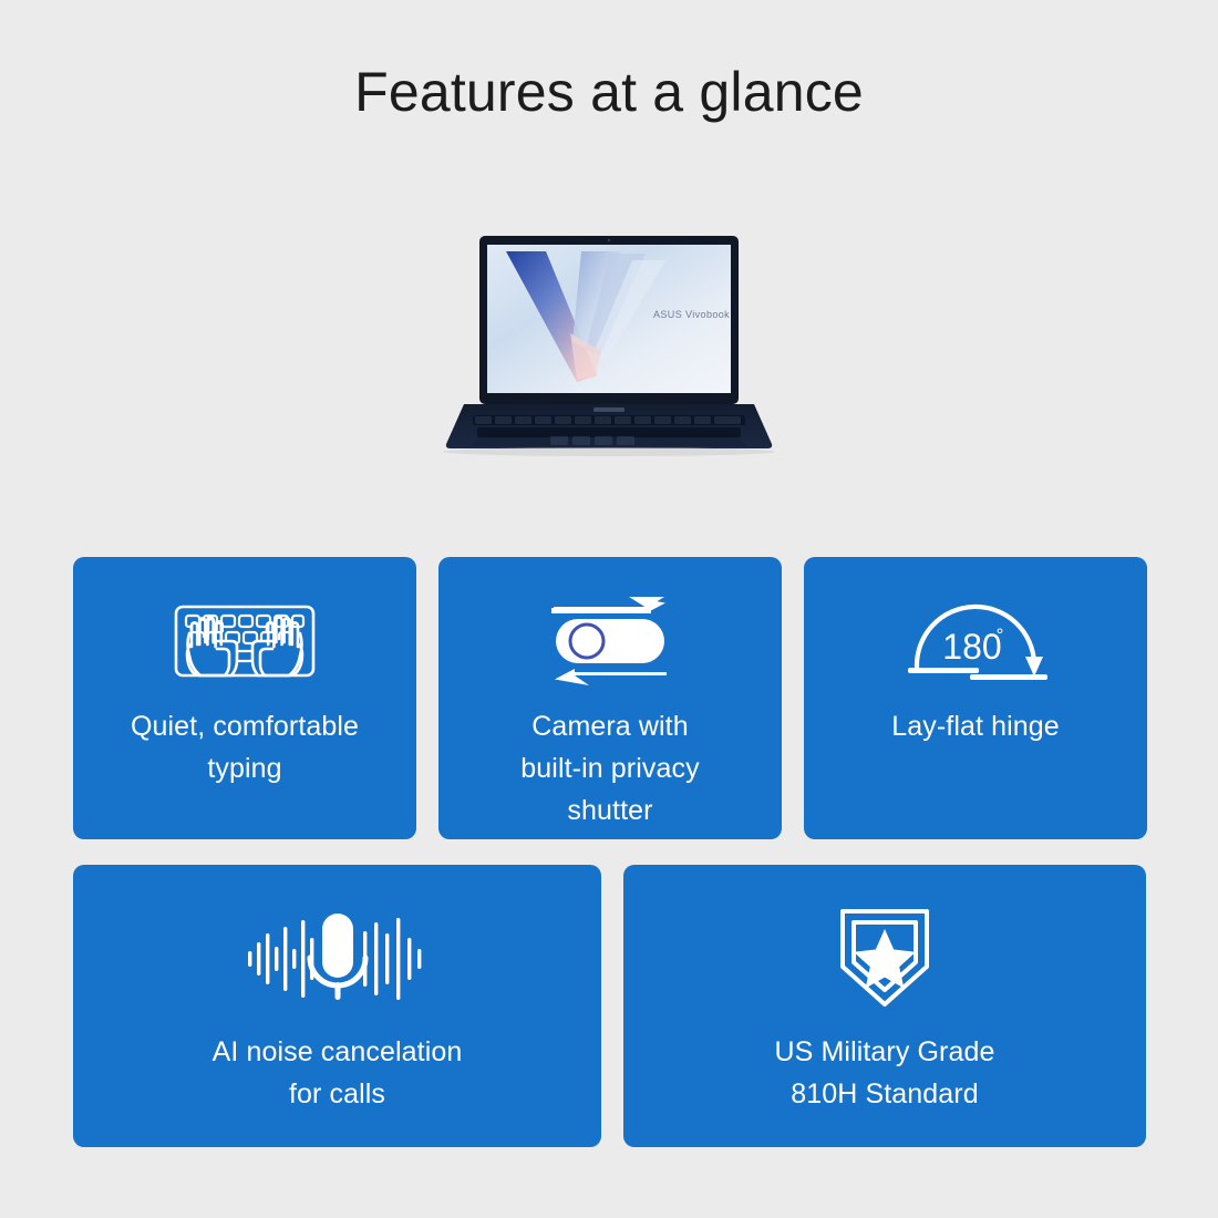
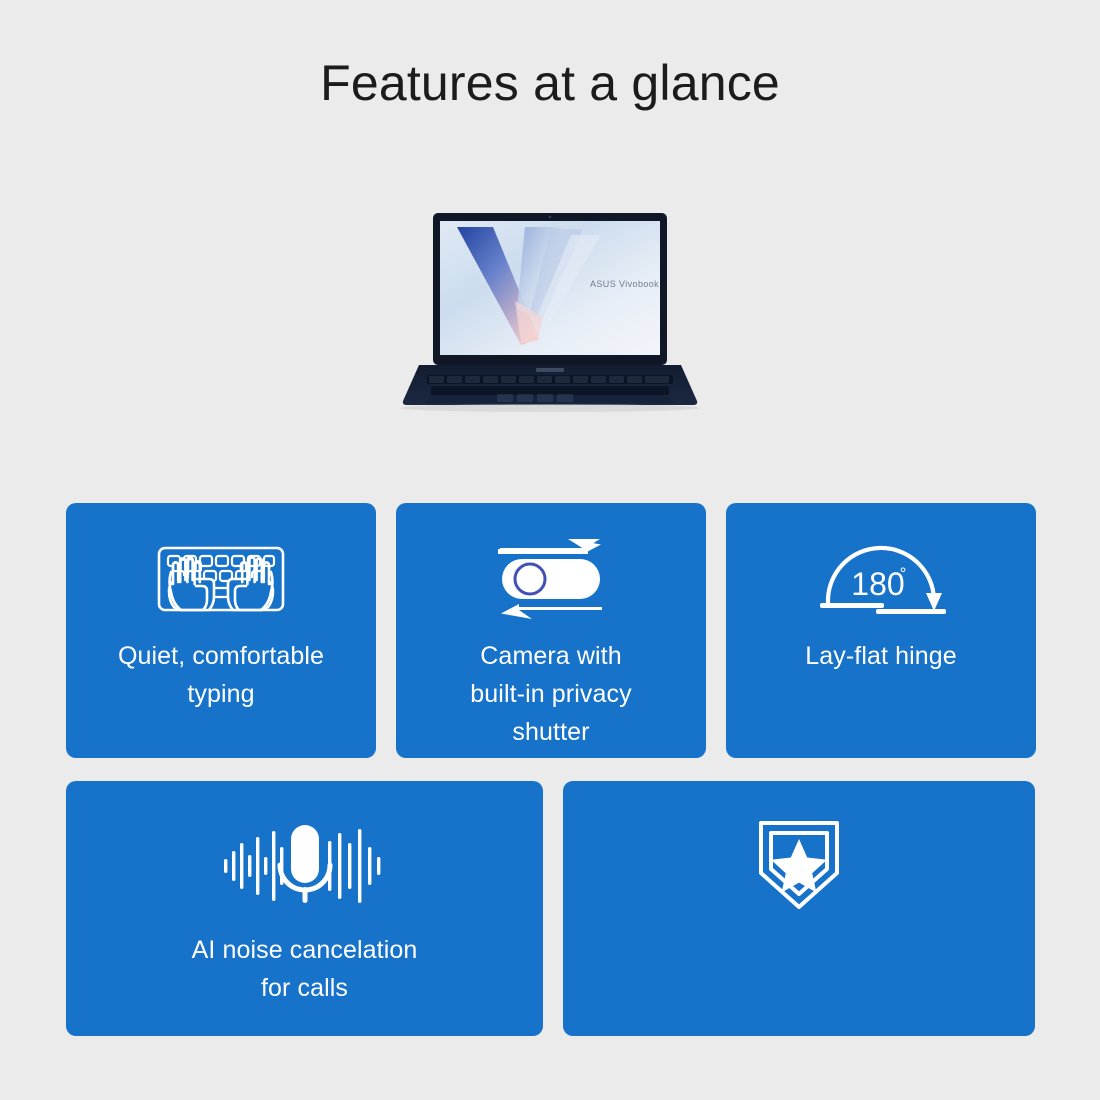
  Features at a glance
  ASUS Vivobook
  Quiet, comfortable
  typing
  Camera with
  built-in privacy
  shutter
  180
  °
  Lay-flat hinge
  AI noise cancelation
  for calls
- US Military Grade
- 810H Standard
